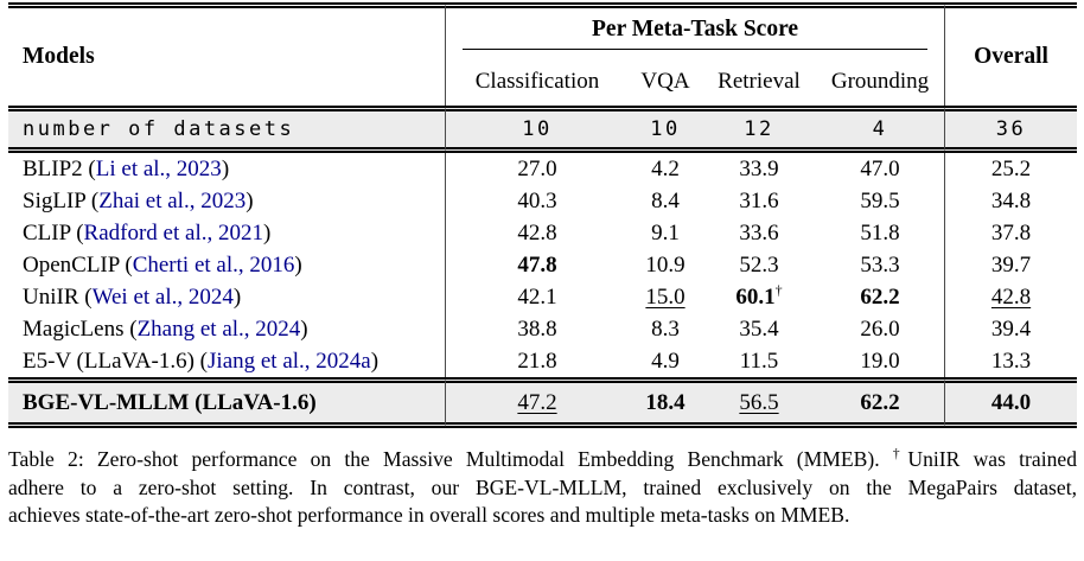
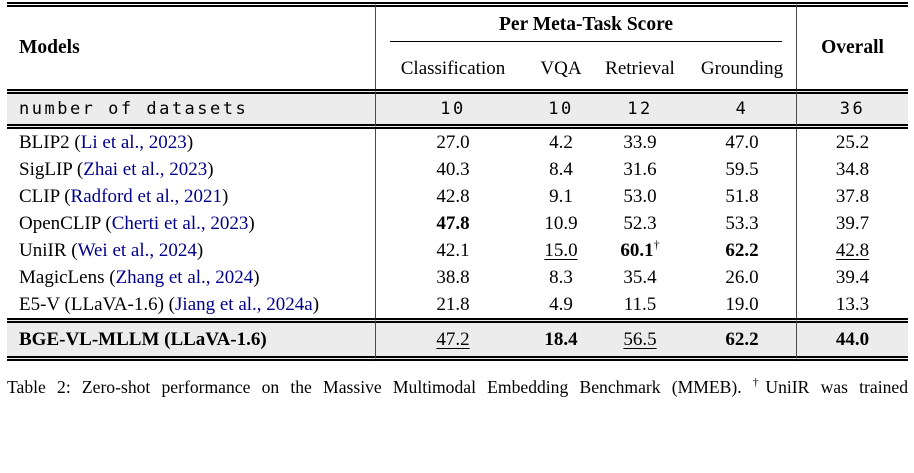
  Models	Per Meta-Task Score	Overall
  Classification	VQA	Retrieval	Grounding
  number of datasets	10	10	12	4	36
  BLIP2 (Li et al., 2023)	27.0	4.2	33.9	47.0	25.2
  SigLIP (Zhai et al., 2023)	40.3	8.4	31.6	59.5	34.8
- CLIP (Radford et al., 2021)	42.8	9.1	33.6	51.8	37.8
+ CLIP (Radford et al., 2021)	42.8	9.1	53.0	51.8	37.8
- OpenCLIP (Cherti et al., 2016)	47.8	10.9	52.3	53.3	39.7
+ OpenCLIP (Cherti et al., 2023)	47.8	10.9	52.3	53.3	39.7
  UniIR (Wei et al., 2024)	42.1	15.0	60.1†	62.2	42.8
  MagicLens (Zhang et al., 2024)	38.8	8.3	35.4	26.0	39.4
  E5-V (LLaVA-1.6) (Jiang et al., 2024a)	21.8	4.9	11.5	19.0	13.3
  BGE-VL-MLLM (LLaVA-1.6)	47.2	18.4	56.5	62.2	44.0
  Table 2: Zero-shot performance on the Massive Multimodal Embedding Benchmark (MMEB). †UniIR was trained
- adhere to a zero-shot setting. In contrast, our BGE-VL-MLLM, trained exclusively on the MegaPairs dataset,
- achieves state-of-the-art zero-shot performance in overall scores and multiple meta-tasks on MMEB.
